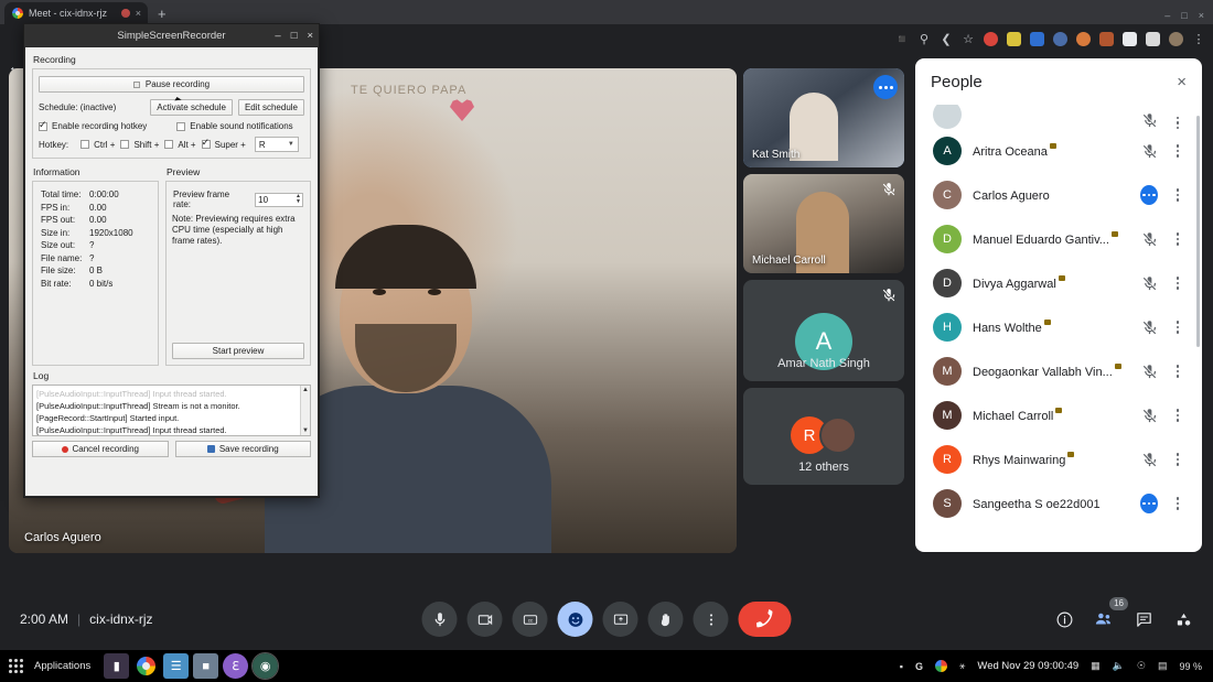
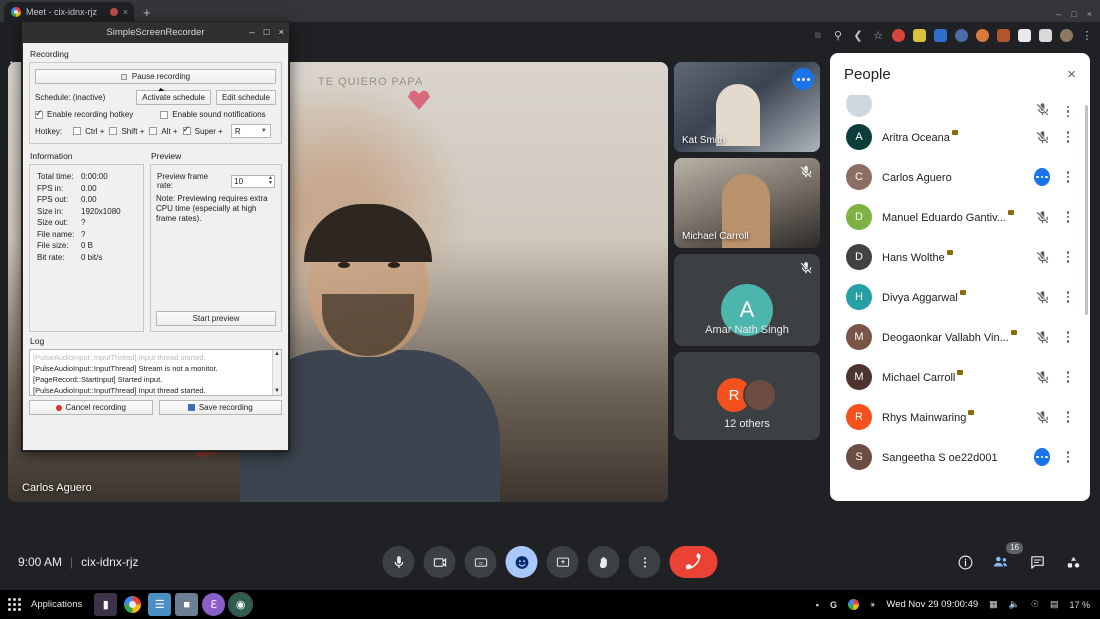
  Meet - cix-idnx-rjz
  ×
  +
  –
  □
  ×
  ◾
  ⚲
  ❮
  ☆
  ⋮
  ←
  TE QUIERO PAPA
  Carlos Aguero
  Kat Smith
  Michael Carroll
  A
  Amar Nath Singh
  R
  12 others
- 2:00 AM
+ 9:00 AM
  |
  cix-idnx-rjz
  16
  People
  ×
  A
  Aritra Oceana
  C
  Carlos Aguero
  D
  Manuel Eduardo Gantiv...
  D
- Divya Aggarwal
+ Hans Wolthe
  H
- Hans Wolthe
+ Divya Aggarwal
  M
  Deogaonkar Vallabh Vin...
  M
  Michael Carroll
  R
  Rhys Mainwaring
  S
  Sangeetha S oe22d001
  SimpleScreenRecorder
  –
  □
  ×
  Recording
  Pause recording
  Schedule: (inactive)
  Activate schedule
  Edit schedule
  Enable recording hotkey
  Enable sound notifications
  Hotkey:
  Ctrl +
  Shift +
  Alt +
  Super +
  R
  Information
  Total time:
  0:00:00
  FPS in:
  0.00
  FPS out:
  0.00
  Size in:
  1920x1080
  Size out:
  ?
  File name:
  ?
  File size:
  0 B
  Bit rate:
  0 bit/s
  Preview
  Preview frame rate:
  10
  Note: Previewing requires extra CPU time (especially at high frame rates).
  Start preview
  Log
  [PulseAudioInput::InputThread] Input thread started.
  [PulseAudioInput::InputThread] Stream is not a monitor.
  [PageRecord::StartInput] Started input.
  [PulseAudioInput::InputThread] Input thread started.
  Cancel recording
  Save recording
  Applications
  ▮
  ☰
  ■
  ℇ
  ◉
  ▪
  G
  ⚹
  Wed Nov 29 09:00:49
  ▦
  🔈
  ☉
  ▤
- 99 %
+ 17 %
